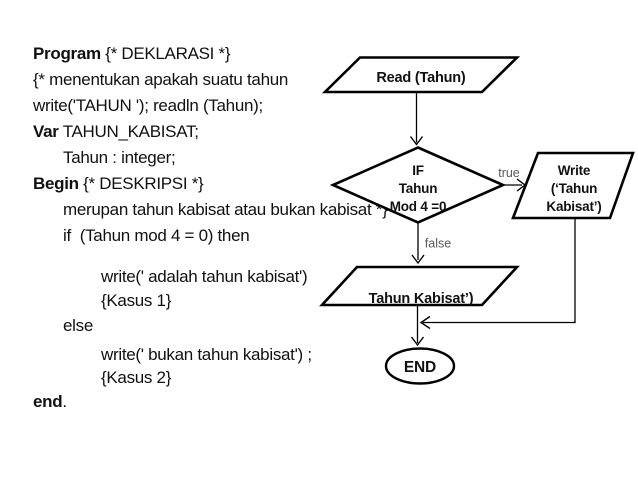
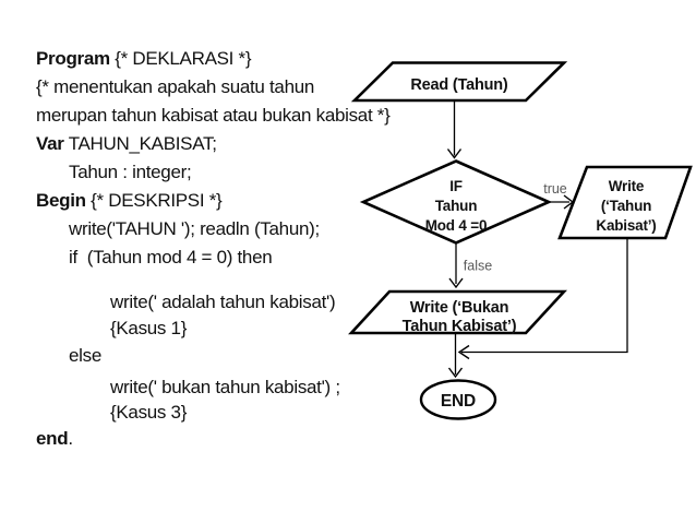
  Program {* DEKLARASI *}
  {* menentukan apakah suatu tahun
- write('TAHUN '); readln (Tahun);
+ merupan tahun kabisat atau bukan kabisat *}
  Var TAHUN_KABISAT;
  Tahun : integer;
  Begin {* DESKRIPSI *}
- merupan tahun kabisat atau bukan kabisat *}
+ write('TAHUN '); readln (Tahun);
  if (Tahun mod 4 = 0) then
  write(' adalah tahun kabisat')
  {Kasus 1}
  else
  write(' bukan tahun kabisat') ;
- {Kasus 2}
+ {Kasus 3}
  end.
  Read (Tahun)
  IF
  Tahun
  Mod 4 =0
  true
  Write
  (‘Tahun
  Kabisat’)
  false
+ Write (‘Bukan
  Tahun Kabisat’)
  END
